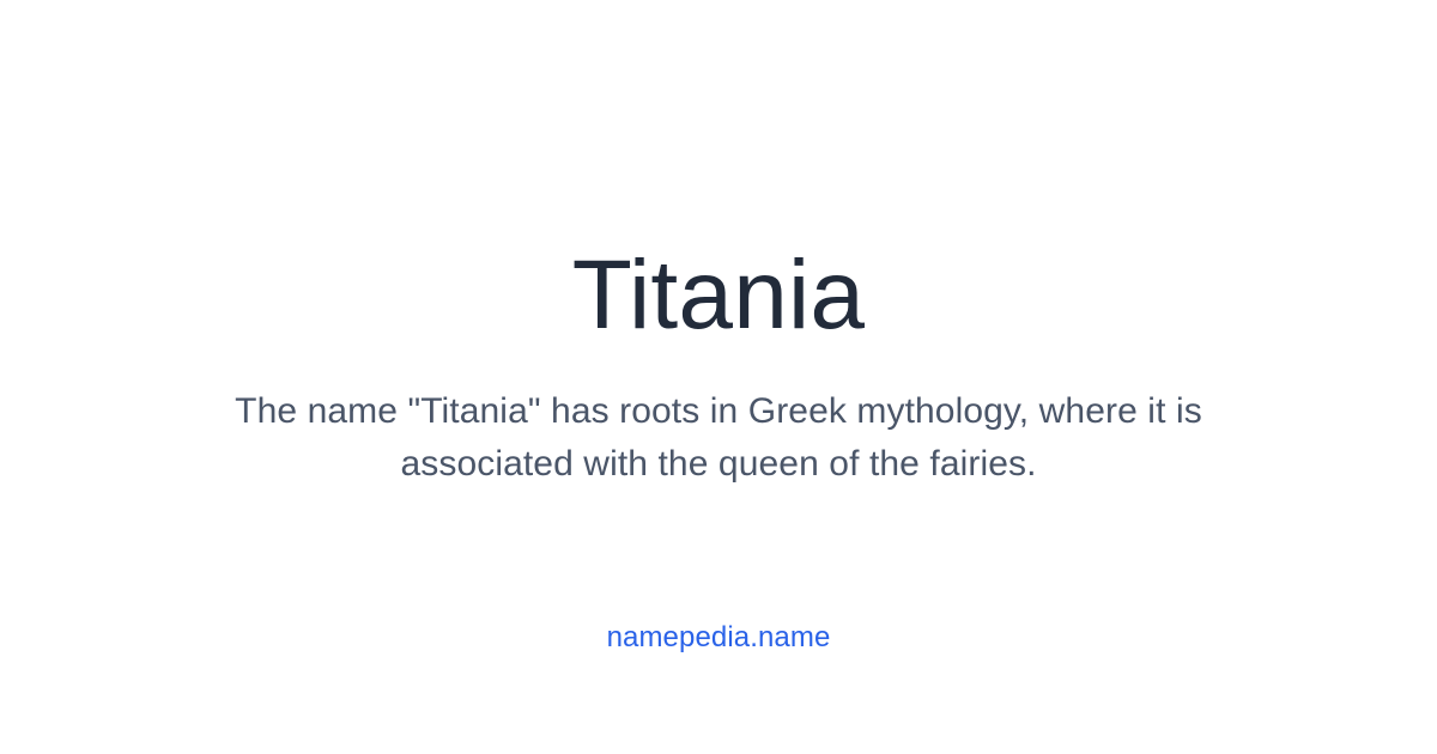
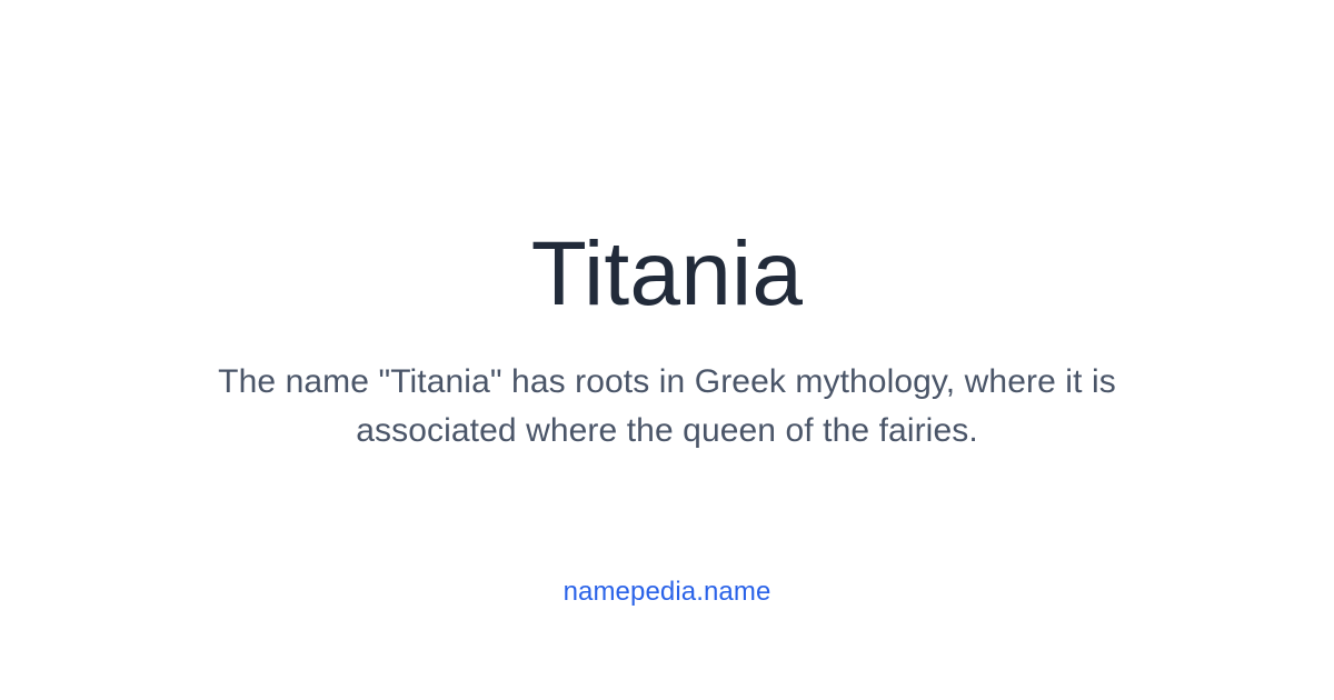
  Titania
- The name "Titania" has roots in Greek mythology, where it is associated with the queen of the fairies.
+ The name "Titania" has roots in Greek mythology, where it is associated where the queen of the fairies.
  namepedia.name
